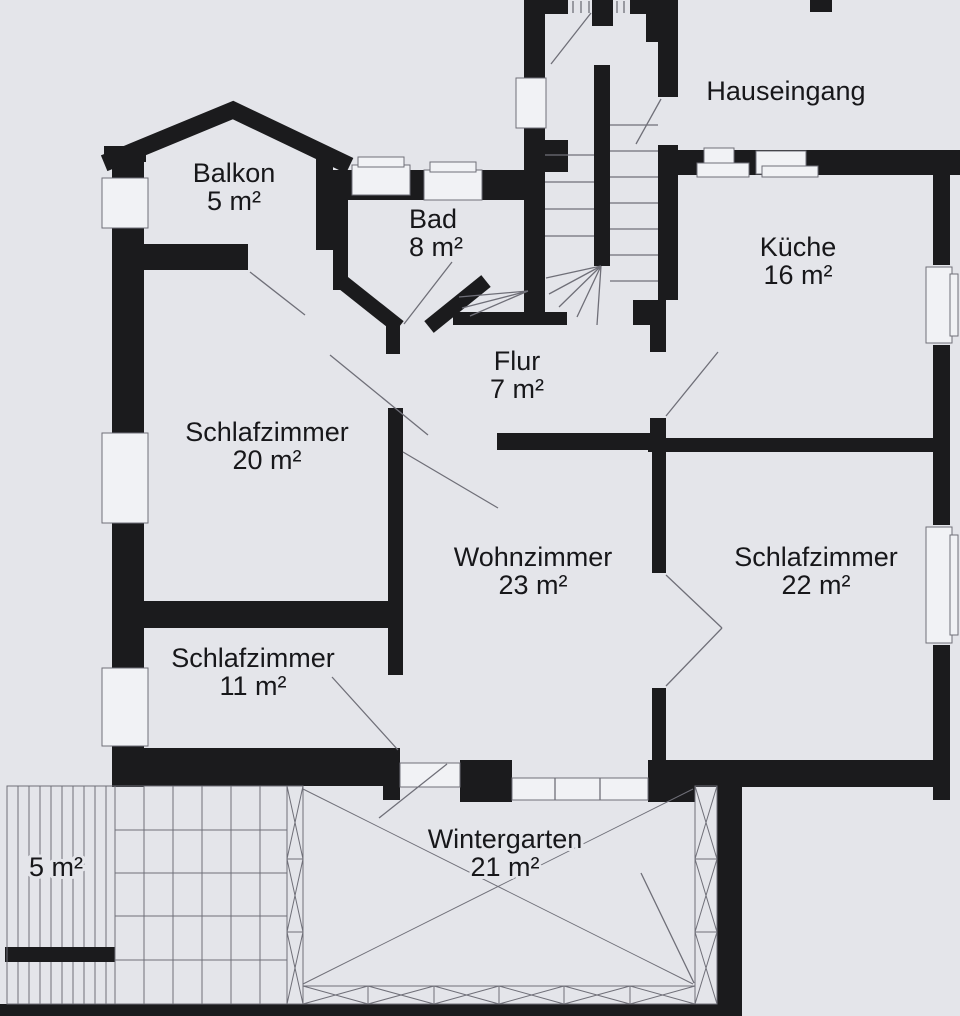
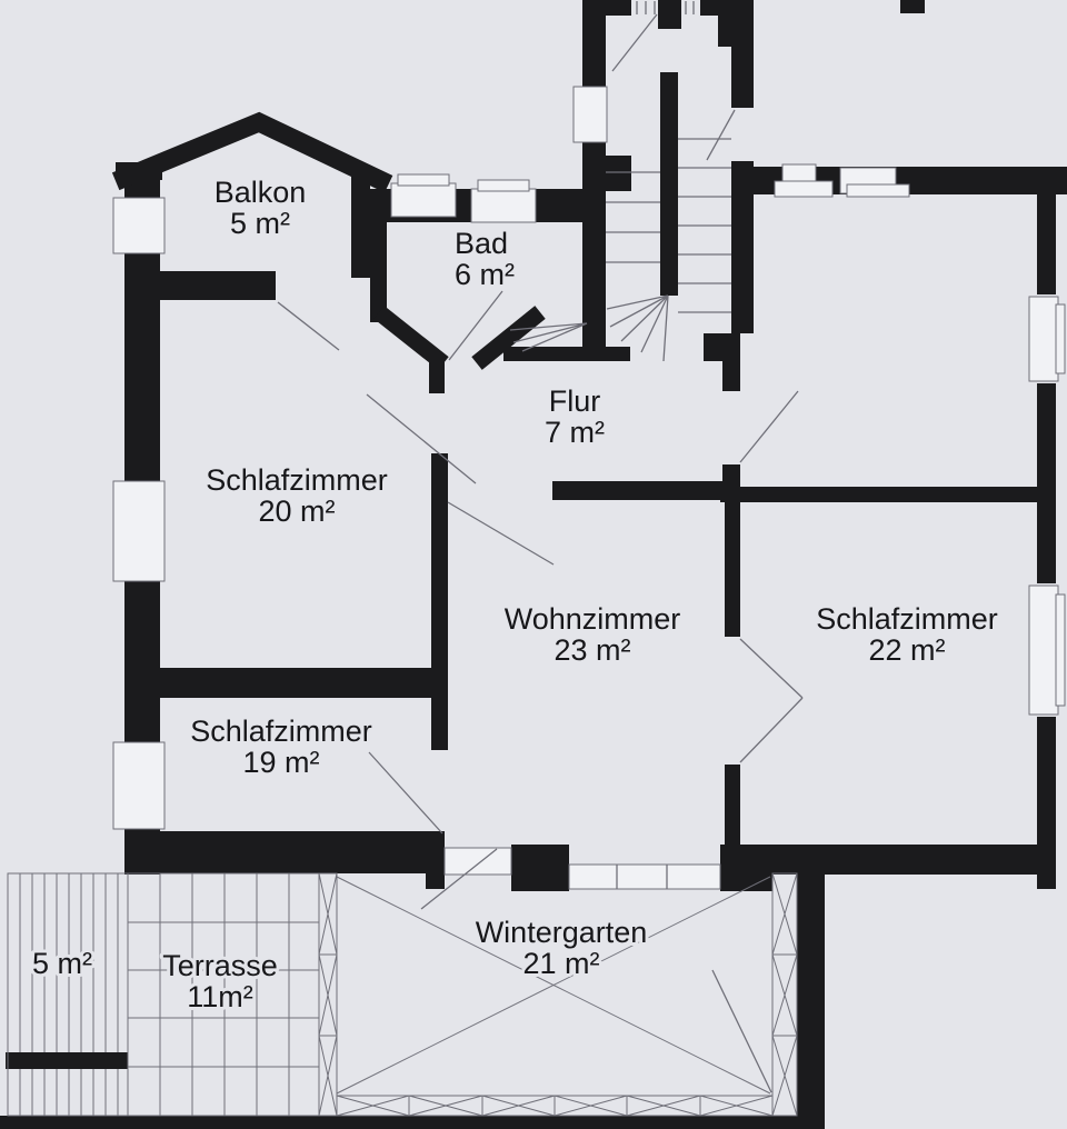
- Hauseingang
  Balkon
  5 m²
  Bad
- 8 m²
+ 6 m²
- Küche
- 16 m²
  Flur
  7 m²
  Schlafzimmer
  20 m²
  Wohnzimmer
  23 m²
  Schlafzimmer
  22 m²
  Schlafzimmer
- 11 m²
+ 19 m²
  Wintergarten
  21 m²
+ Terrasse
+ 11m²
  5 m²
